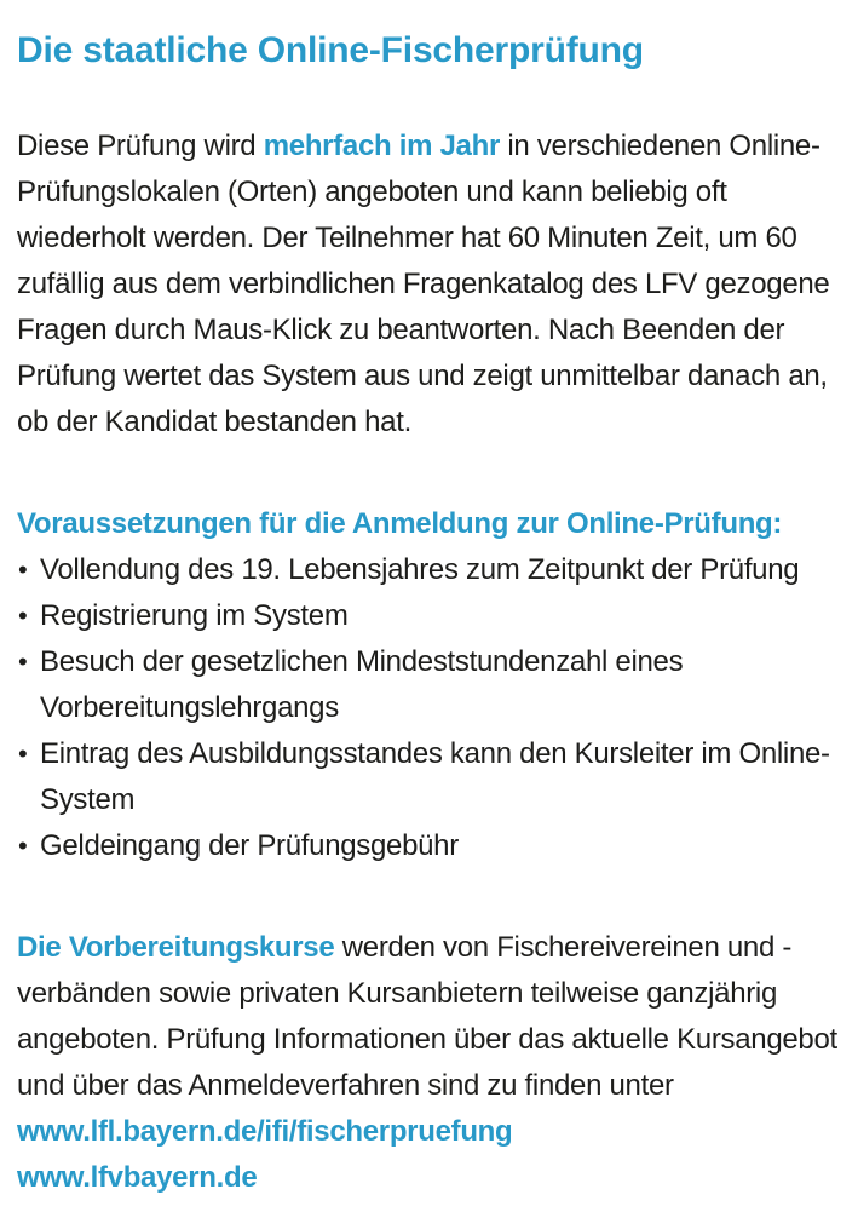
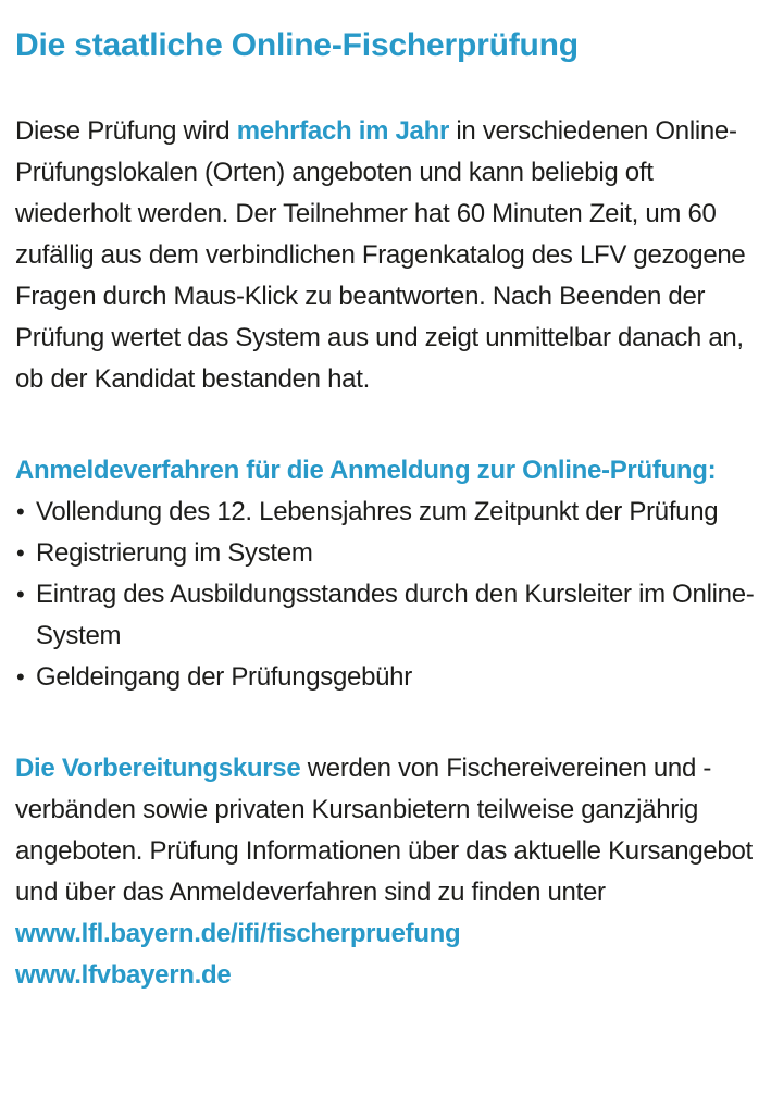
  Die staatliche Online-Fischerprüfung
  Diese Prüfung wird mehrfach im Jahr in verschiedenen Online-Prüfungslokalen (Orten) angeboten und kann beliebig oft wiederholt werden. Der Teilnehmer hat 60 Minuten Zeit, um 60 zufällig aus dem verbindlichen Fragenkatalog des LFV gezogene Fragen durch Maus-Klick zu beantworten. Nach Beenden der Prüfung wertet das System aus und zeigt unmittelbar danach an, ob der Kandidat bestanden hat.
- Voraussetzungen für die Anmeldung zur Online-Prüfung:
+ Anmeldeverfahren für die Anmeldung zur Online-Prüfung:
- Vollendung des 19. Lebensjahres zum Zeitpunkt der Prüfung
+ Vollendung des 12. Lebensjahres zum Zeitpunkt der Prüfung
  Registrierung im System
- Besuch der gesetzlichen Mindeststundenzahl eines Vorbereitungslehrgangs
- Eintrag des Ausbildungsstandes kann den Kursleiter im Online-System
+ Eintrag des Ausbildungsstandes durch den Kursleiter im Online-System
  Geldeingang der Prüfungsgebühr
  Die Vorbereitungskurse werden von Fischereivereinen und -verbänden sowie privaten Kursanbietern teilweise ganzjährig angeboten. Prüfung Informationen über das aktuelle Kursangebot und über das Anmeldeverfahren sind zu finden unter
  www.lfl.bayern.de/ifi/fischerpruefung
  www.lfvbayern.de
